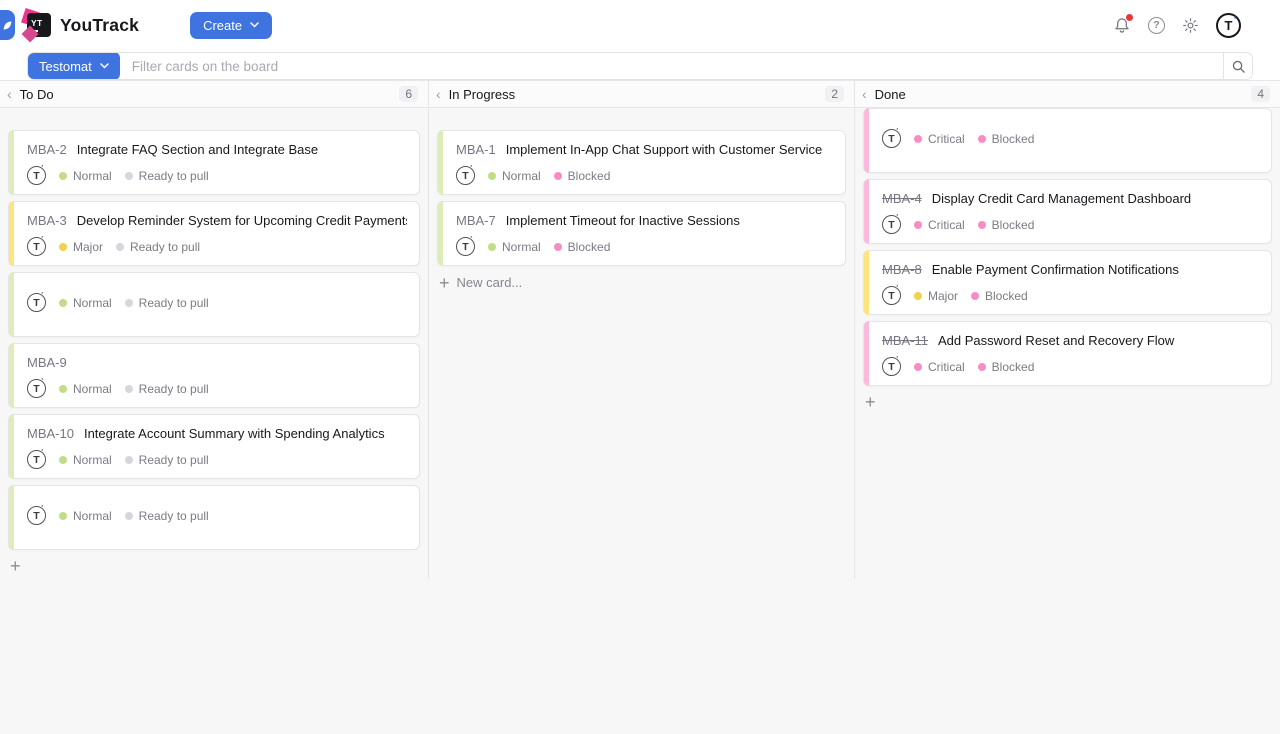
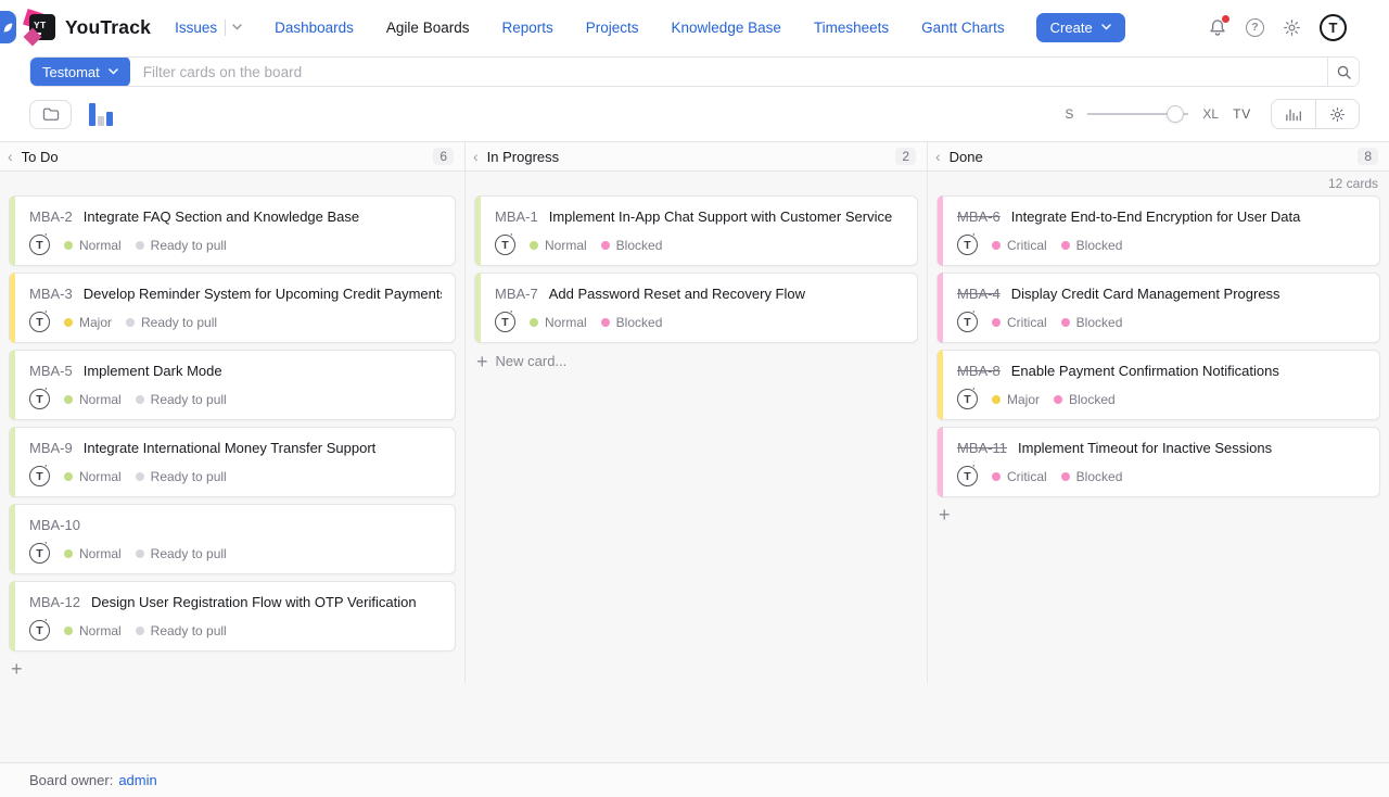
  YT
  YouTrack
+ Issues
+ Dashboards
+ Agile Boards
+ Reports
+ Projects
+ Knowledge Base
+ Timesheets
+ Gantt Charts
  Create
  ?
  T
  Testomat
  Filter cards on the board
+ S
+ XL
+ TV
  ‹
  To Do
  6
  ‹
  In Progress
  2
  ‹
  Done
- 4
+ 8
  MBA-2
- Integrate FAQ Section and Integrate Base
+ Integrate FAQ Section and Knowledge Base
  T
  Normal
  Ready to pull
  MBA-3
  Develop Reminder System for Upcoming Credit Payment
  T
  Major
  Ready to pull
+ MBA-5
+ Implement Dark Mode
  T
  Normal
  Ready to pull
  MBA-9
+ Integrate International Money Transfer Support
  T
  Normal
  Ready to pull
  MBA-10
- Integrate Account Summary with Spending Analytics
  T
  Normal
  Ready to pull
+ MBA-12
+ Design User Registration Flow with OTP Verification
  T
  Normal
  Ready to pull
  +
  MBA-1
  Implement In-App Chat Support with Customer Service
  T
  Normal
  Blocked
  MBA-7
- Implement Timeout for Inactive Sessions
+ Add Password Reset and Recovery Flow
  T
  Normal
  Blocked
  +
  New card...
+ 12 cards
+ MBA-6
+ Integrate End-to-End Encryption for User Data
  T
  Critical
  Blocked
  MBA-4
- Display Credit Card Management Dashboard
+ Display Credit Card Management Progress
  T
  Critical
  Blocked
  MBA-8
  Enable Payment Confirmation Notifications
  T
  Major
  Blocked
  MBA-11
- Add Password Reset and Recovery Flow
+ Implement Timeout for Inactive Sessions
  T
  Critical
  Blocked
  +
+ Board owner:
+ admin
